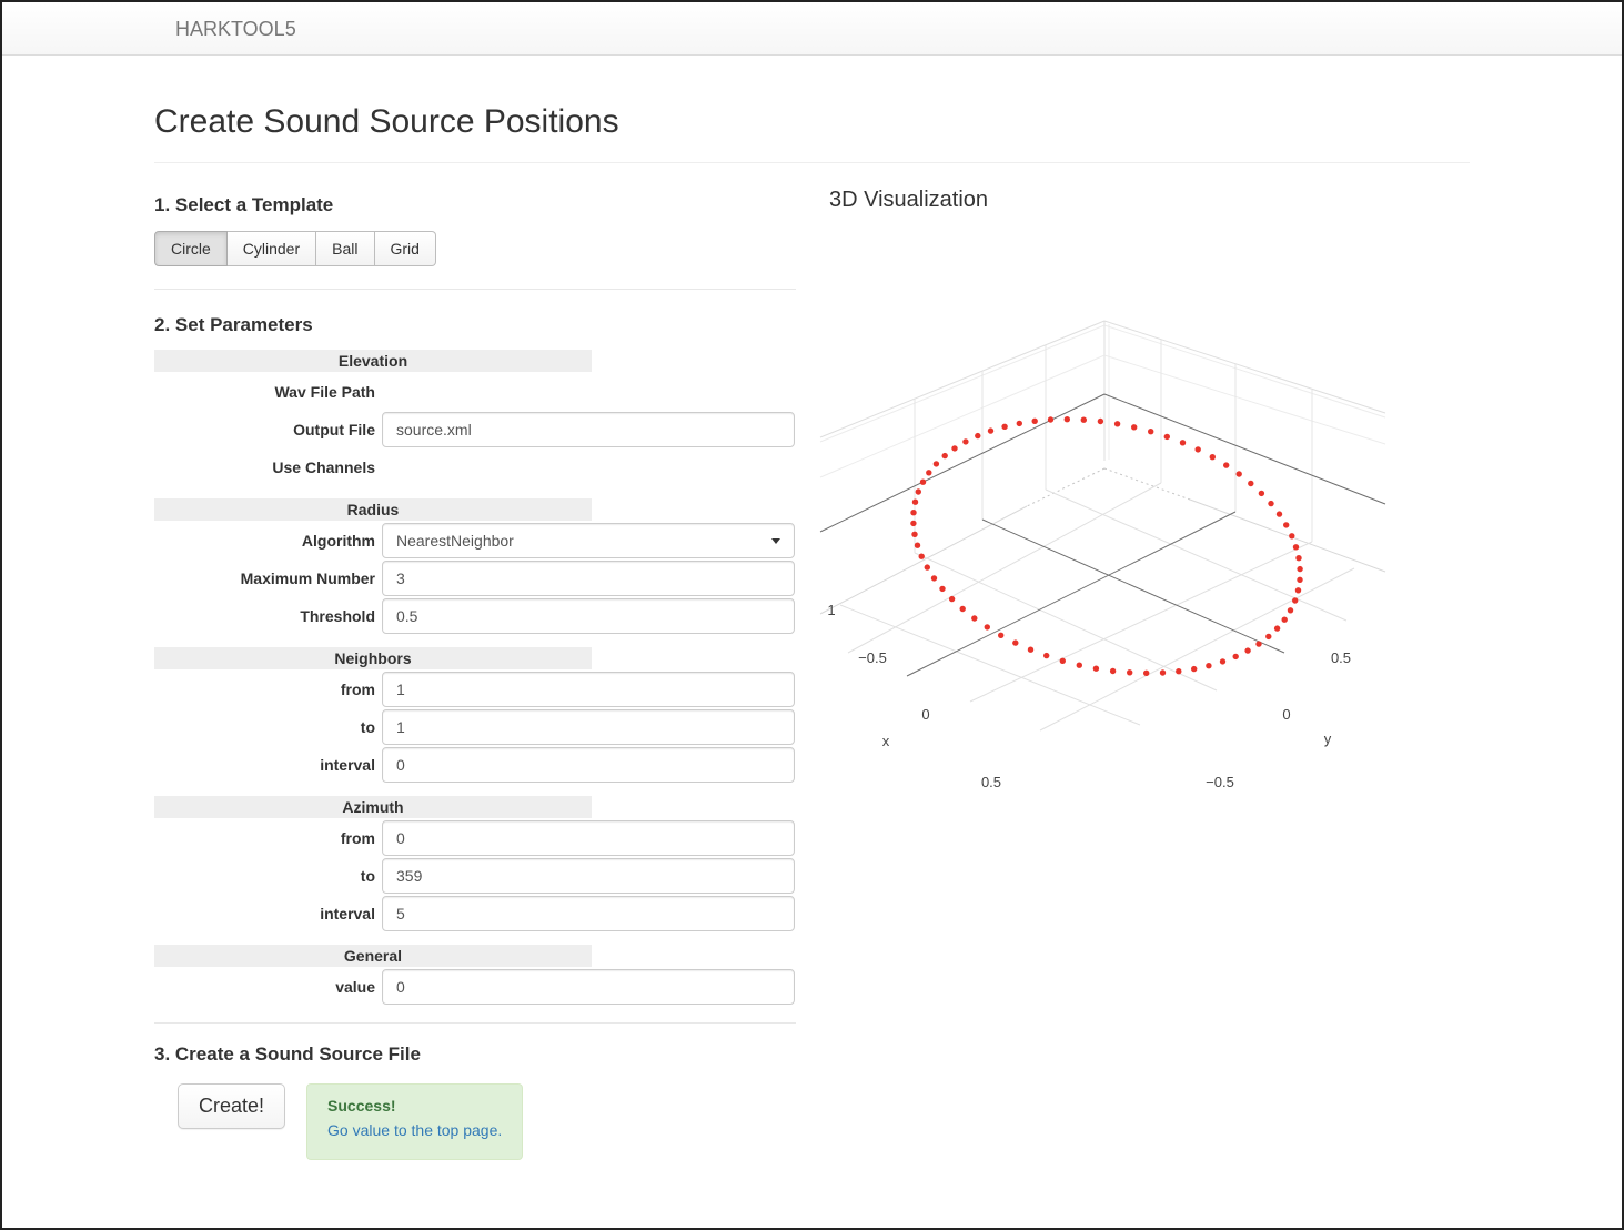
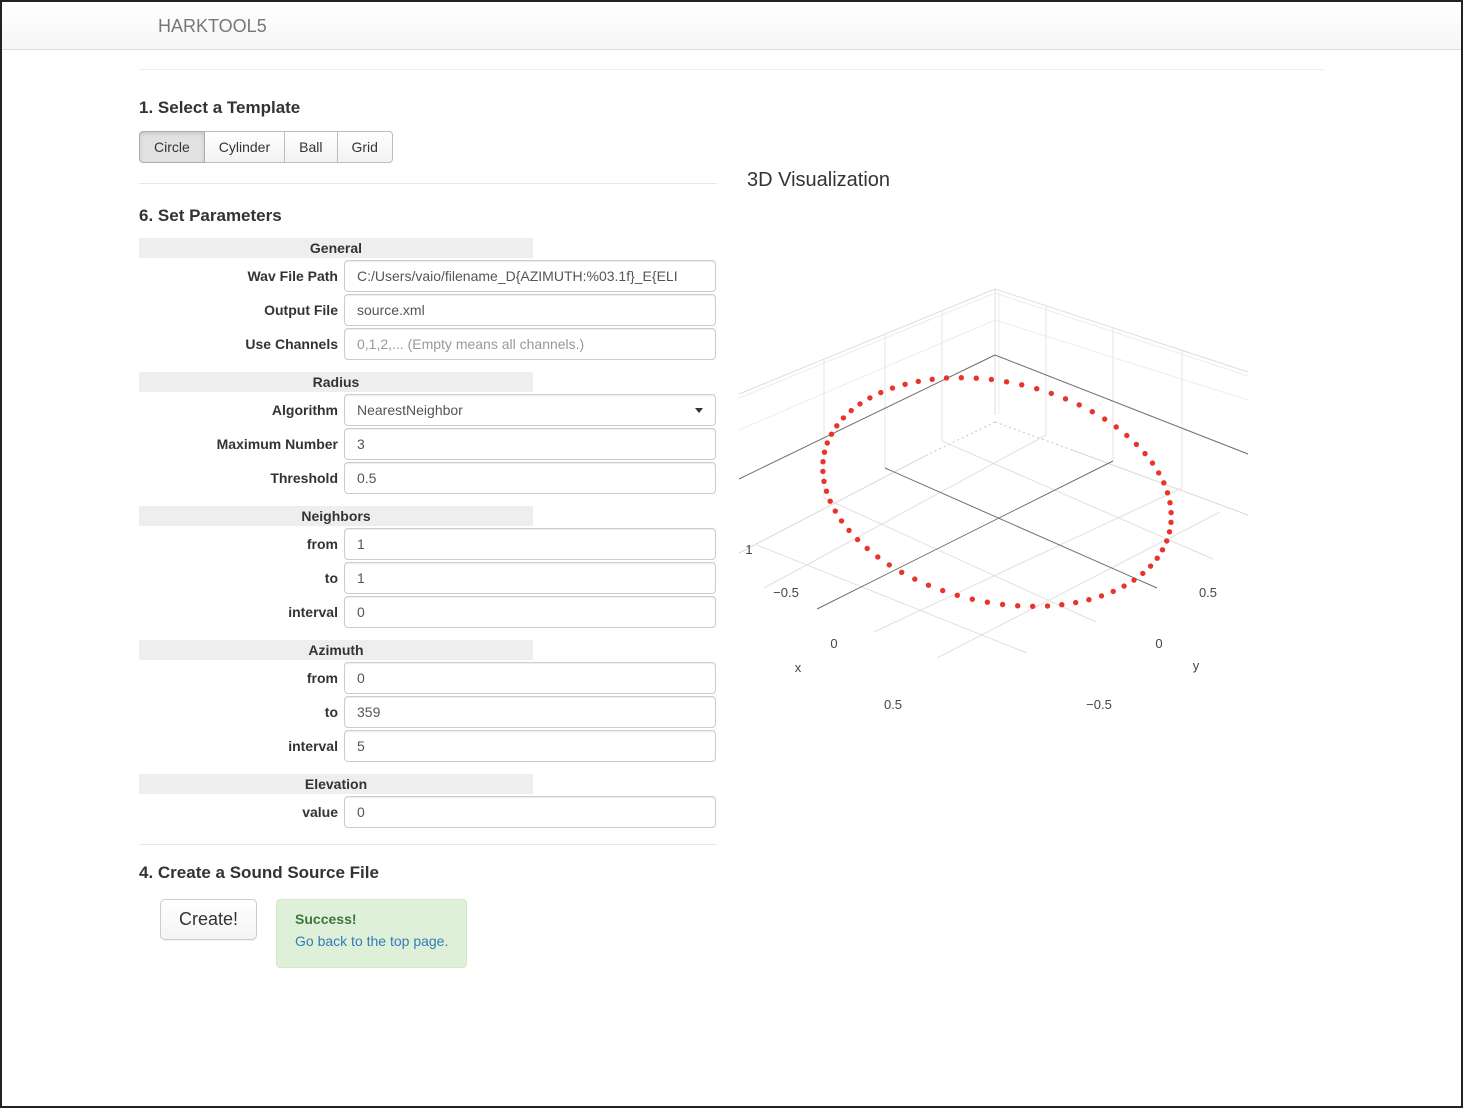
  HARKTOOL5
- Create Sound Source Positions
  1. Select a Template
  Circle
  Cylinder
  Ball
  Grid
- 2. Set Parameters
+ 6. Set Parameters
- Elevation
+ General
  Wav File Path
+ C:/Users/vaio/filename_D{AZIMUTH:%03.1f}_E{ELI
  Output File
  source.xml
  Use Channels
+ 0,1,2,... (Empty means all channels.)
  Radius
  Algorithm
  NearestNeighbor
  Maximum Number
  3
  Threshold
  0.5
  Neighbors
  from
  1
  to
  1
  interval
  0
  Azimuth
  from
  0
  to
  359
  interval
  5
- General
+ Elevation
  value
  0
- 3. Create a Sound Source File
+ 4. Create a Sound Source File
  Create!
  Success!
- Go value to the top page.
+ Go back to the top page.
  3D Visualization
  1
  −0.5
  0
  0.5
  x
  0.5
  0
  −0.5
  y
